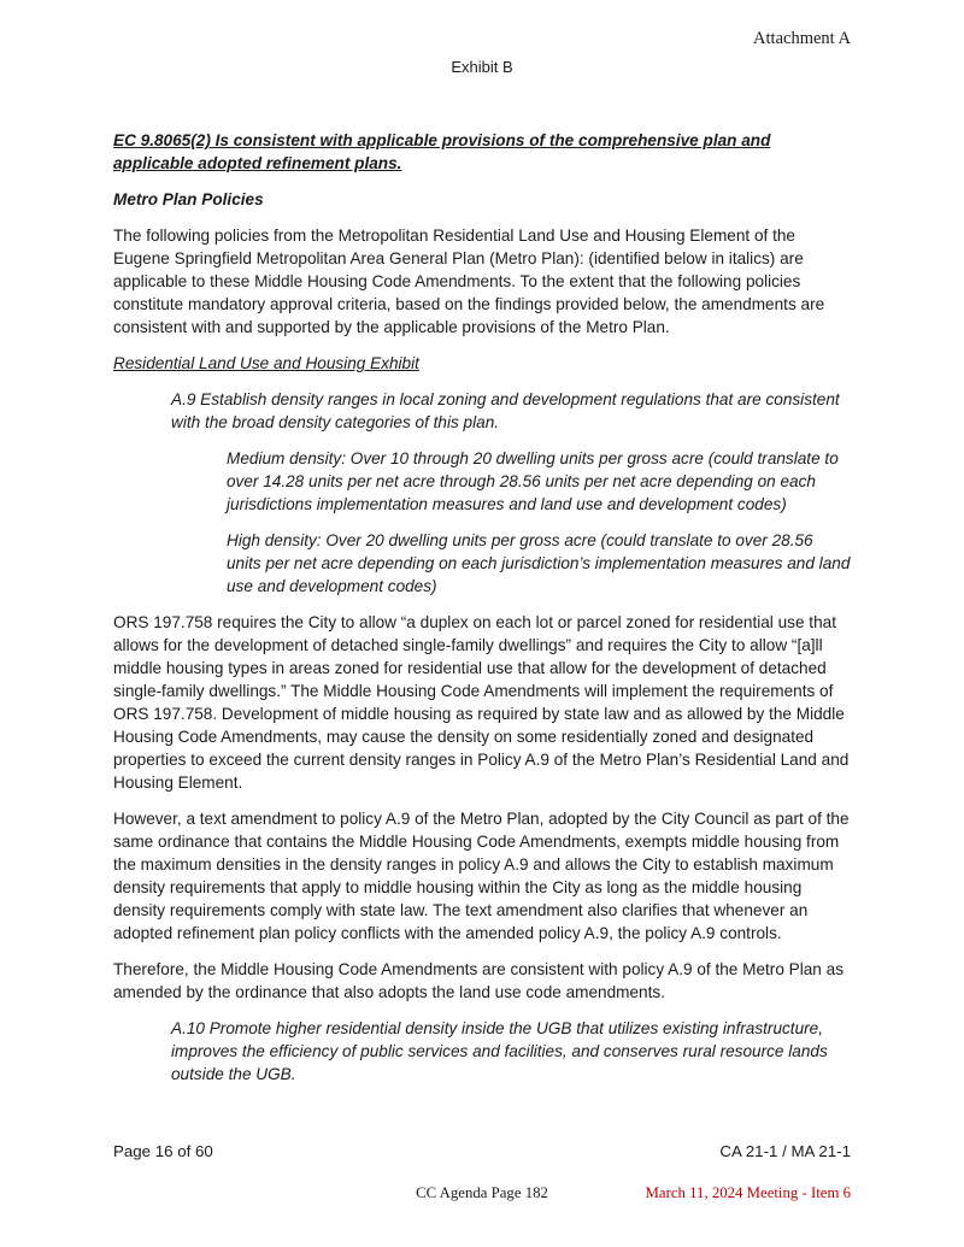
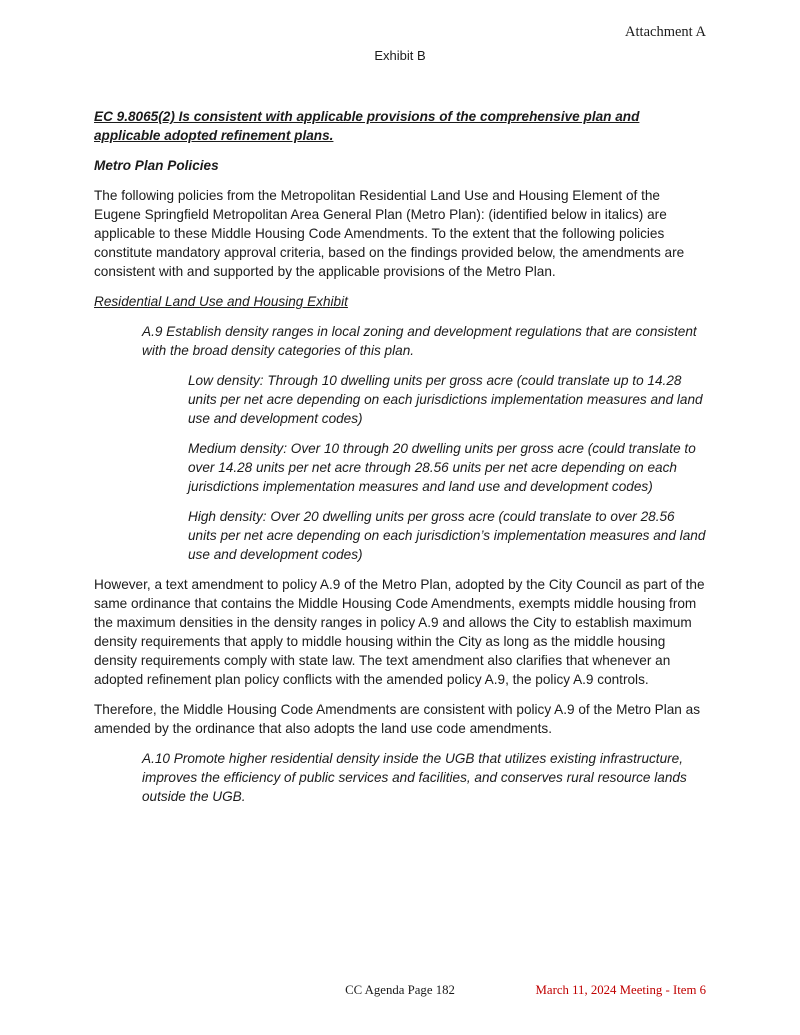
  Attachment A
  Exhibit B
  EC 9.8065(2) Is consistent with applicable provisions of the comprehensive plan and applicable adopted refinement plans.
  Metro Plan Policies
  The following policies from the Metropolitan Residential Land Use and Housing Element of the Eugene Springfield Metropolitan Area General Plan (Metro Plan): (identified below in italics) are applicable to these Middle Housing Code Amendments. To the extent that the following policies constitute mandatory approval criteria, based on the findings provided below, the amendments are consistent with and supported by the applicable provisions of the Metro Plan.
  Residential Land Use and Housing Exhibit
  A.9 Establish density ranges in local zoning and development regulations that are consistent with the broad density categories of this plan.
+ Low density: Through 10 dwelling units per gross acre (could translate up to 14.28 units per net acre depending on each jurisdictions implementation measures and land use and development codes)
  Medium density: Over 10 through 20 dwelling units per gross acre (could translate to over 14.28 units per net acre through 28.56 units per net acre depending on each jurisdictions implementation measures and land use and development codes)
  High density: Over 20 dwelling units per gross acre (could translate to over 28.56 units per net acre depending on each jurisdiction’s implementation measures and land use and development codes)
- ORS 197.758 requires the City to allow “a duplex on each lot or parcel zoned for residential use that allows for the development of detached single-family dwellings” and requires the City to allow “[a]ll middle housing types in areas zoned for residential use that allow for the development of detached single-family dwellings.” The Middle Housing Code Amendments will implement the requirements of ORS 197.758. Development of middle housing as required by state law and as allowed by the Middle Housing Code Amendments, may cause the density on some residentially zoned and designated properties to exceed the current density ranges in Policy A.9 of the Metro Plan’s Residential Land and Housing Element.
  However, a text amendment to policy A.9 of the Metro Plan, adopted by the City Council as part of the same ordinance that contains the Middle Housing Code Amendments, exempts middle housing from the maximum densities in the density ranges in policy A.9 and allows the City to establish maximum density requirements that apply to middle housing within the City as long as the middle housing density requirements comply with state law. The text amendment also clarifies that whenever an adopted refinement plan policy conflicts with the amended policy A.9, the policy A.9 controls.
  Therefore, the Middle Housing Code Amendments are consistent with policy A.9 of the Metro Plan as amended by the ordinance that also adopts the land use code amendments.
  A.10 Promote higher residential density inside the UGB that utilizes existing infrastructure, improves the efficiency of public services and facilities, and conserves rural resource lands outside the UGB.
- Page 16 of 60
- CA 21-1 / MA 21-1
  CC Agenda Page 182
  March 11, 2024 Meeting - Item 6
